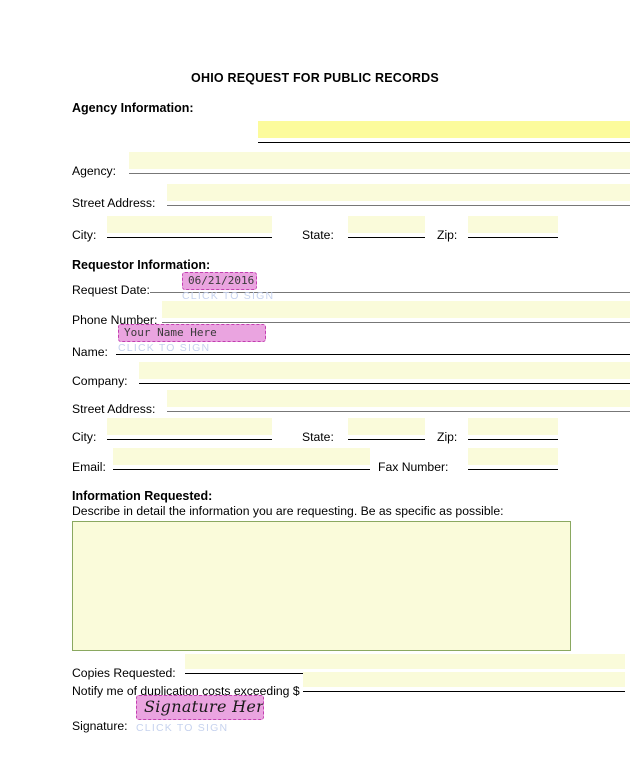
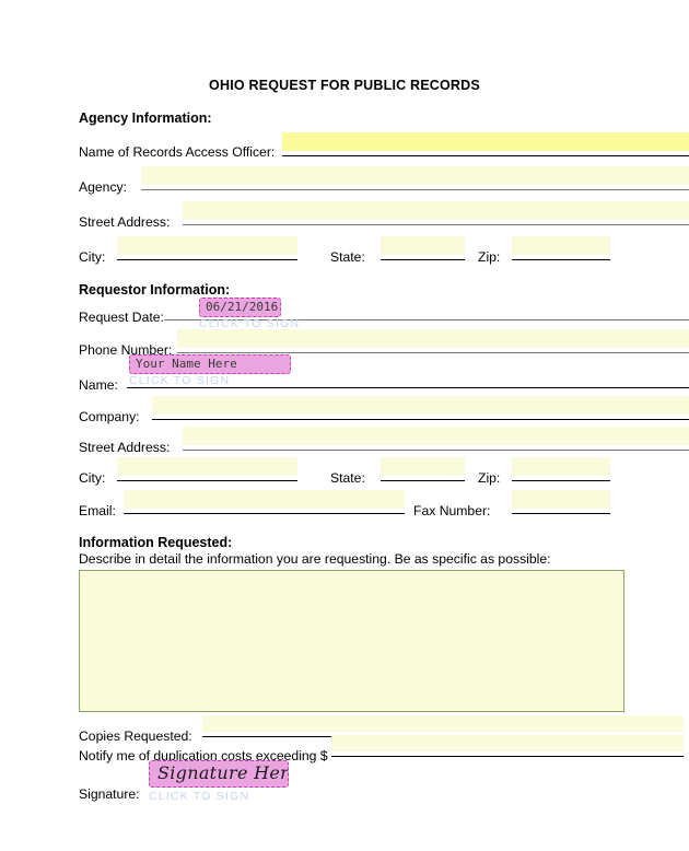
  OHIO REQUEST FOR PUBLIC RECORDS
  Agency Information:
+ Name of Records Access Officer:
  Agency:
  Street Address:
  City:
  State:
  Zip:
  Requestor Information:
  Request Date:
  06/21/2016
  CLICK TO SIGN
  Phone Number:
  Name:
  Your Name Here
  CLICK TO SIGN
  Company:
  Street Address:
  City:
  State:
  Zip:
  Email:
  Fax Number:
  Information Requested:
  Describe in detail the information you are requesting. Be as specific as possible:
  Copies Requested:
  Notify me of duplication costs exceeding $
  Signature:
  Signature Her
  CLICK TO SIGN
